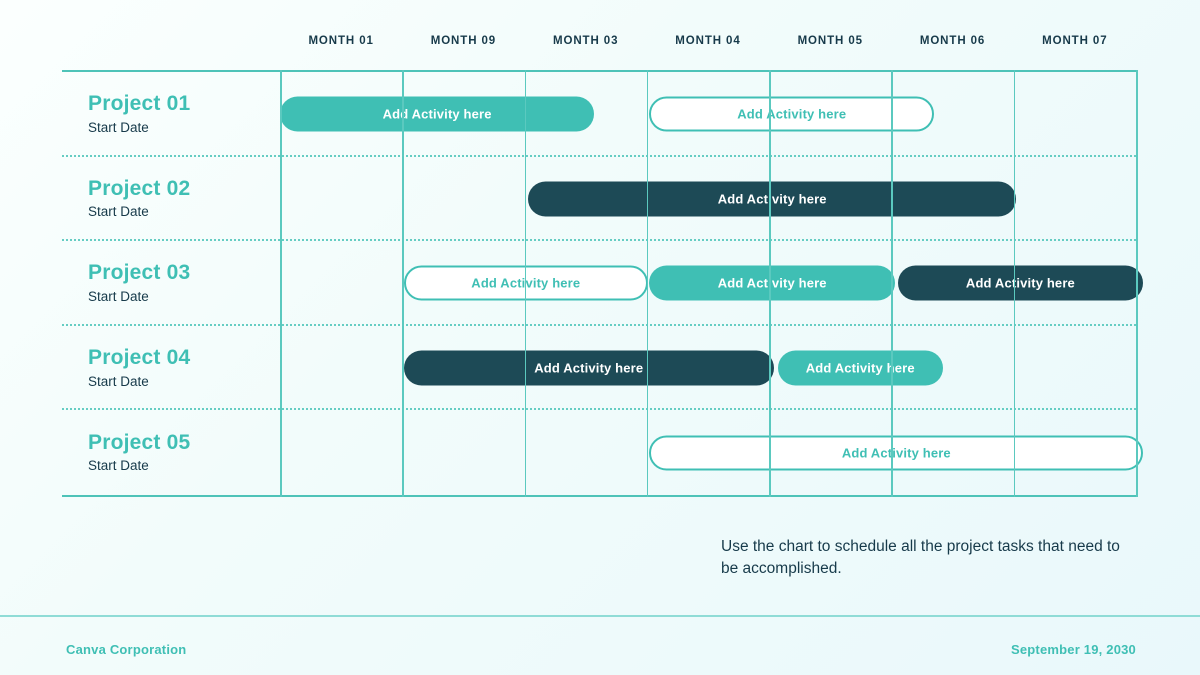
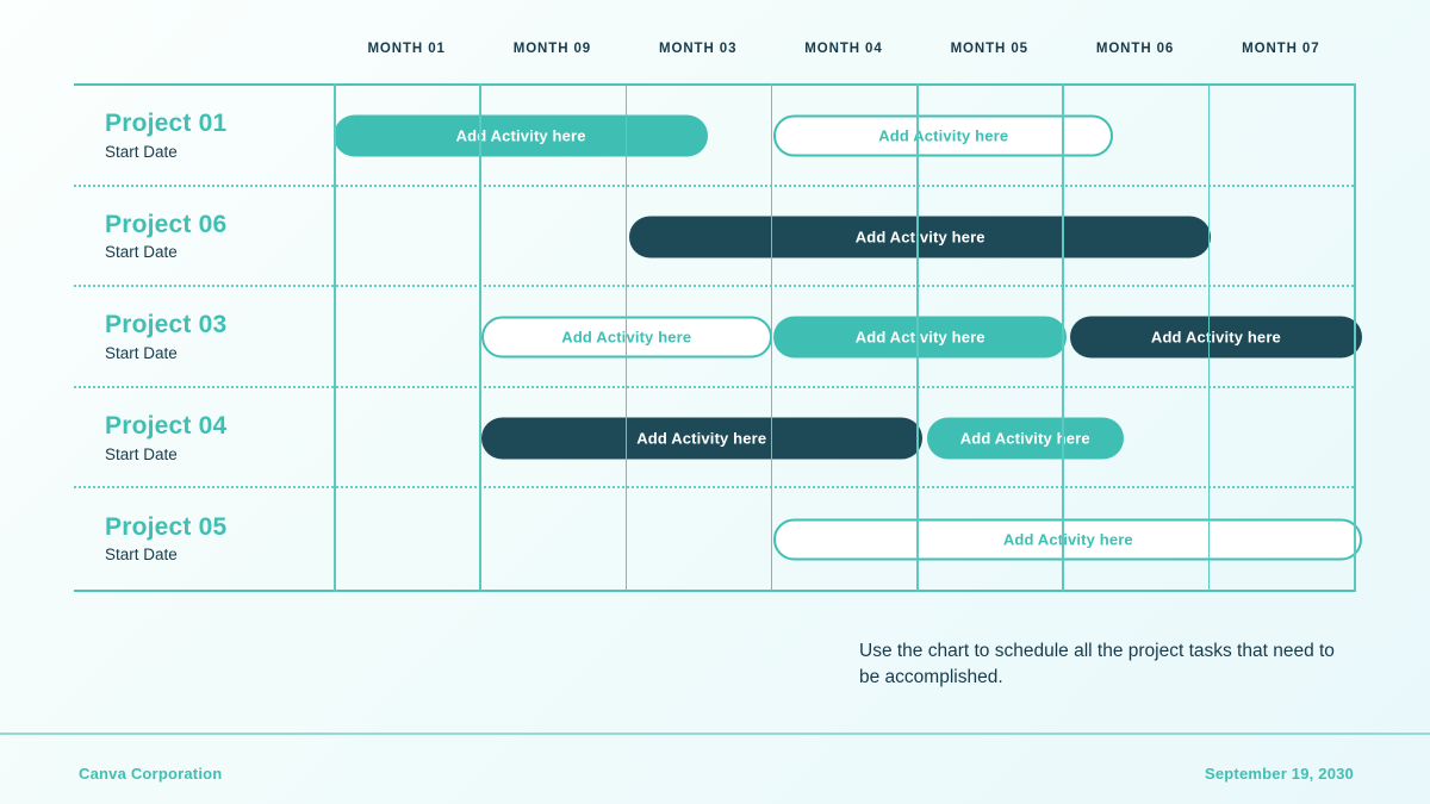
  MONTH 01
  MONTH 09
  MONTH 03
  MONTH 04
  MONTH 05
  MONTH 06
  MONTH 07
  Project 01
  Start Date
  Add Activity here
  Add Activity here
- Project 02
+ Project 06
  Start Date
  Add Actvity here
  Project 03
  Start Date
  Add Activity here
  Add Actvity here
  Add Acivity here
  Project 04
  Start Date
  Add Activity here
  Add Activityere
  Project 05
  Start Date
  Add Activity here
  Use the chart to schedule all the project tasks that need to be accomplished.
  Canva Corporation
  September 19, 2030
